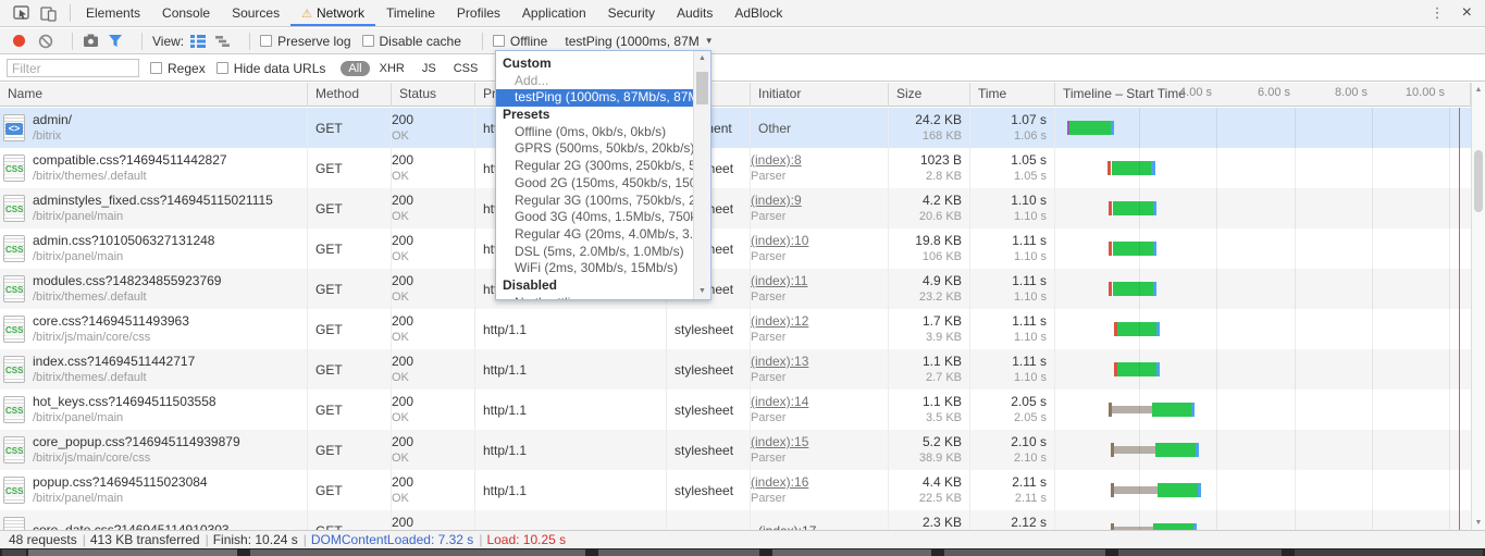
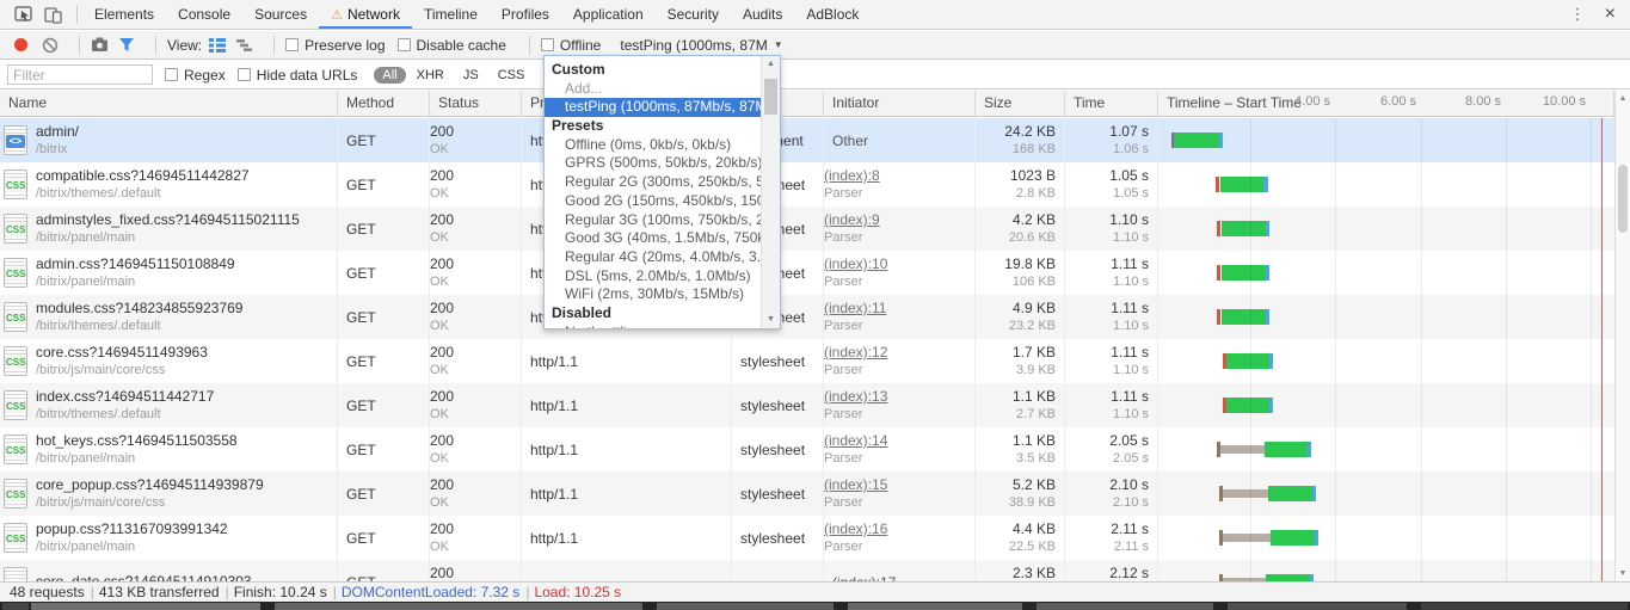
  Elements
  Console
  Sources
  ⚠ Network
  Timeline
  Profiles
  Application
  Security
  Audits
  AdBlock
  ⋮
  ×
  View:
  Preserve log
  Disable cache
  Offline
  testPing (1000ms, 87M
  ▼
  Filter
  Regex
  Hide data URLs
  All
  XHR
  JS
  CSS
  Name
  Method
  Status
  Initiator
  Size
  Time
  Timeline – Start Time
  4.00 s
  6.00 s
  8.00 s
  10.00 s
  <>
  admin/
  /bitrix
  GET
  200
  OK
  Other
  24.2 KB
  168 KB
  1.07 s
  1.06 s
  CSS
  compatible.css?14694511442827
  /bitrix/themes/.default
  GET
  200
  OK
  (index):8
  Parser
  1023 B
  2.8 KB
  1.05 s
  1.05 s
  CSS
  adminstyles_fixed.css?146945115021115
  /bitrix/panel/main
  GET
  200
  OK
  (index):9
  Parser
  4.2 KB
  20.6 KB
  1.10 s
  1.10 s
  CSS
- admin.css?1010506327131248
+ admin.css?1469451150108849
  /bitrix/panel/main
  GET
  200
  OK
  (index):10
  Parser
  19.8 KB
  106 KB
  1.11 s
  1.10 s
  CSS
  modules.css?148234855923769
  /bitrix/themes/.default
  GET
  200
  OK
  (index):11
  Parser
  4.9 KB
  23.2 KB
  1.11 s
  1.10 s
  CSS
  core.css?14694511493963
  /bitrix/js/main/core/css
  GET
  200
  OK
  http/1.1
  stylesheet
  (index):12
  Parser
  1.7 KB
  3.9 KB
  1.11 s
  1.10 s
  CSS
  index.css?14694511442717
  /bitrix/themes/.default
  GET
  200
  OK
  http/1.1
  stylesheet
  (index):13
  Parser
  1.1 KB
  2.7 KB
  1.11 s
  1.10 s
  CSS
  hot_keys.css?14694511503558
  /bitrix/panel/main
  GET
  200
  OK
  http/1.1
  stylesheet
  (index):14
  Parser
  1.1 KB
  3.5 KB
  2.05 s
  2.05 s
  CSS
  core_popup.css?146945114939879
  /bitrix/js/main/core/css
  GET
  200
  OK
  http/1.1
  stylesheet
  (index):15
  Parser
  5.2 KB
  38.9 KB
  2.10 s
  2.10 s
  CSS
- popup.css?146945115023084
+ popup.css?113167093991342
  /bitrix/panel/main
  GET
  200
  OK
  http/1.1
  stylesheet
  (index):16
  Parser
  4.4 KB
  22.5 KB
  2.11 s
  2.11 s
  200
  2.3 KB
  2.12 s
  Custom
  Add...
  testPing (1000ms, 87Mb/s, 87
  Presets
  Offline (0ms, 0kb/s, 0kb/s)
  GPRS (500ms, 50kb/s, 20kb/s
  Regular 2G (300ms, 250kb/s,
  Good 2G (150ms, 450kb/s, 15
  Regular 3G (100ms, 750kb/s,
  Good 3G (40ms, 1.5Mb/s, 750
  Regular 4G (20ms, 4.0Mb/s, 3.
  DSL (5ms, 2.0Mb/s, 1.0Mb/s)
  WiFi (2ms, 30Mb/s, 15Mb/s)
  Disabled
  48 requests | 413 KB transferred | Finish: 10.24 s | DOMContentLoaded: 7.32 s | Load: 10.25 s
